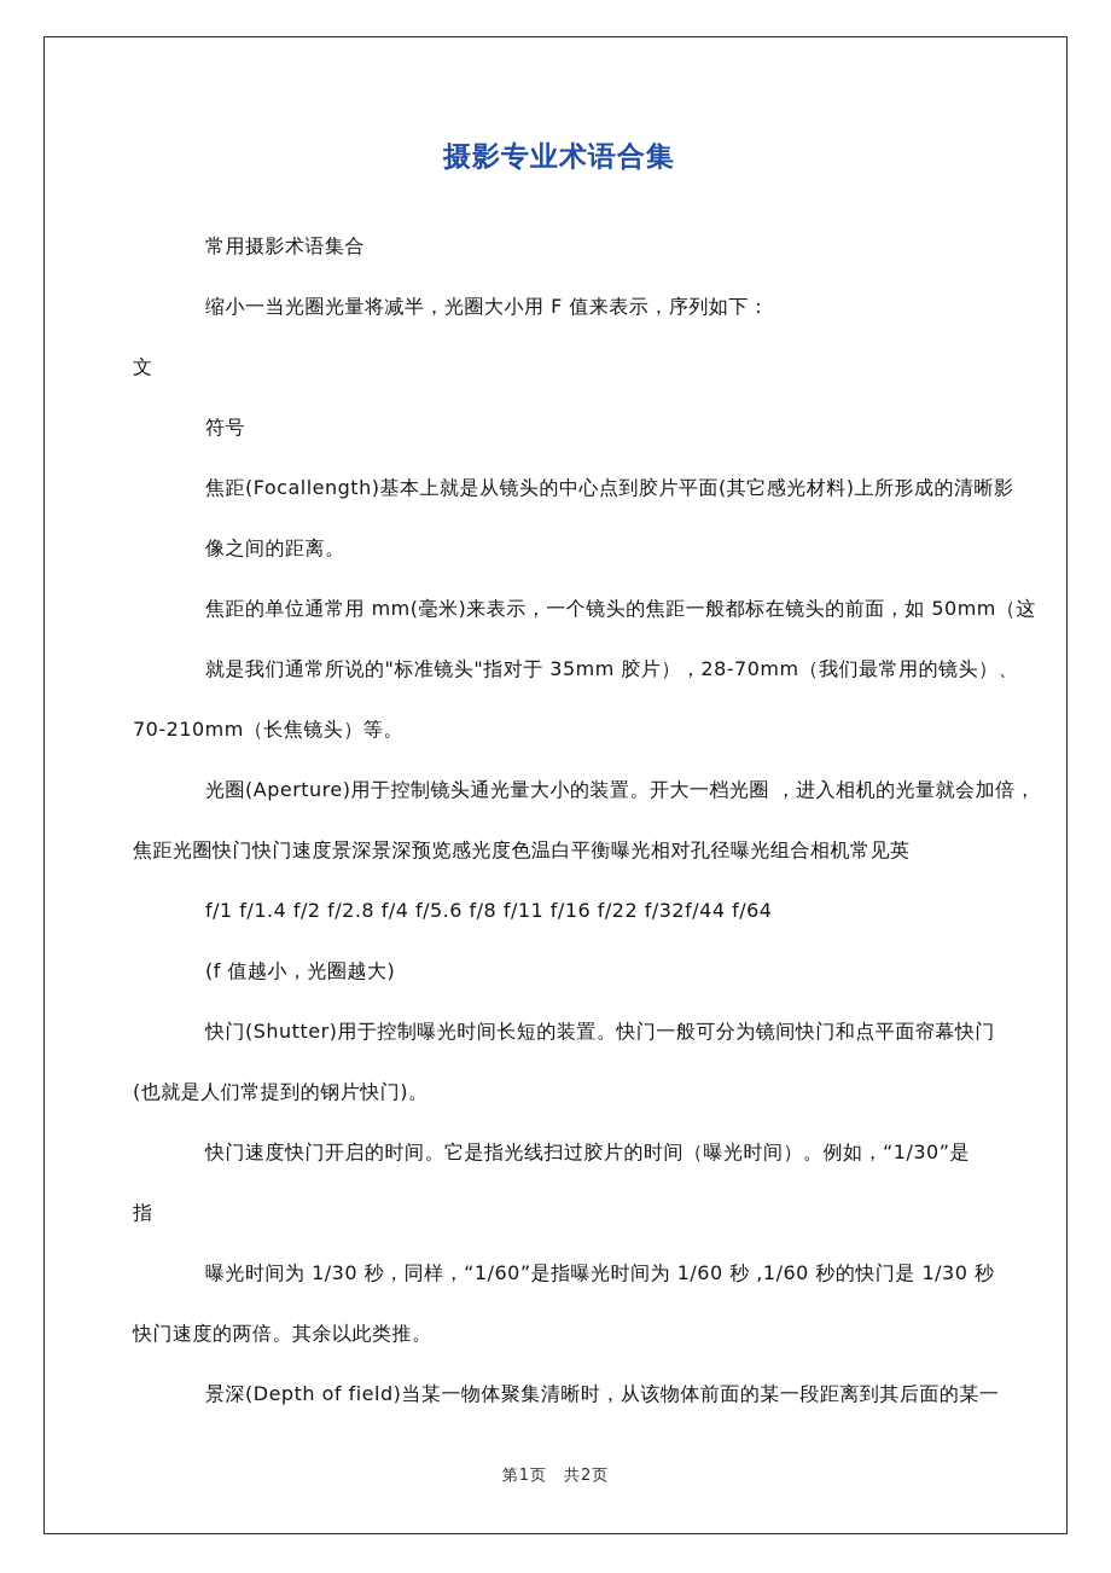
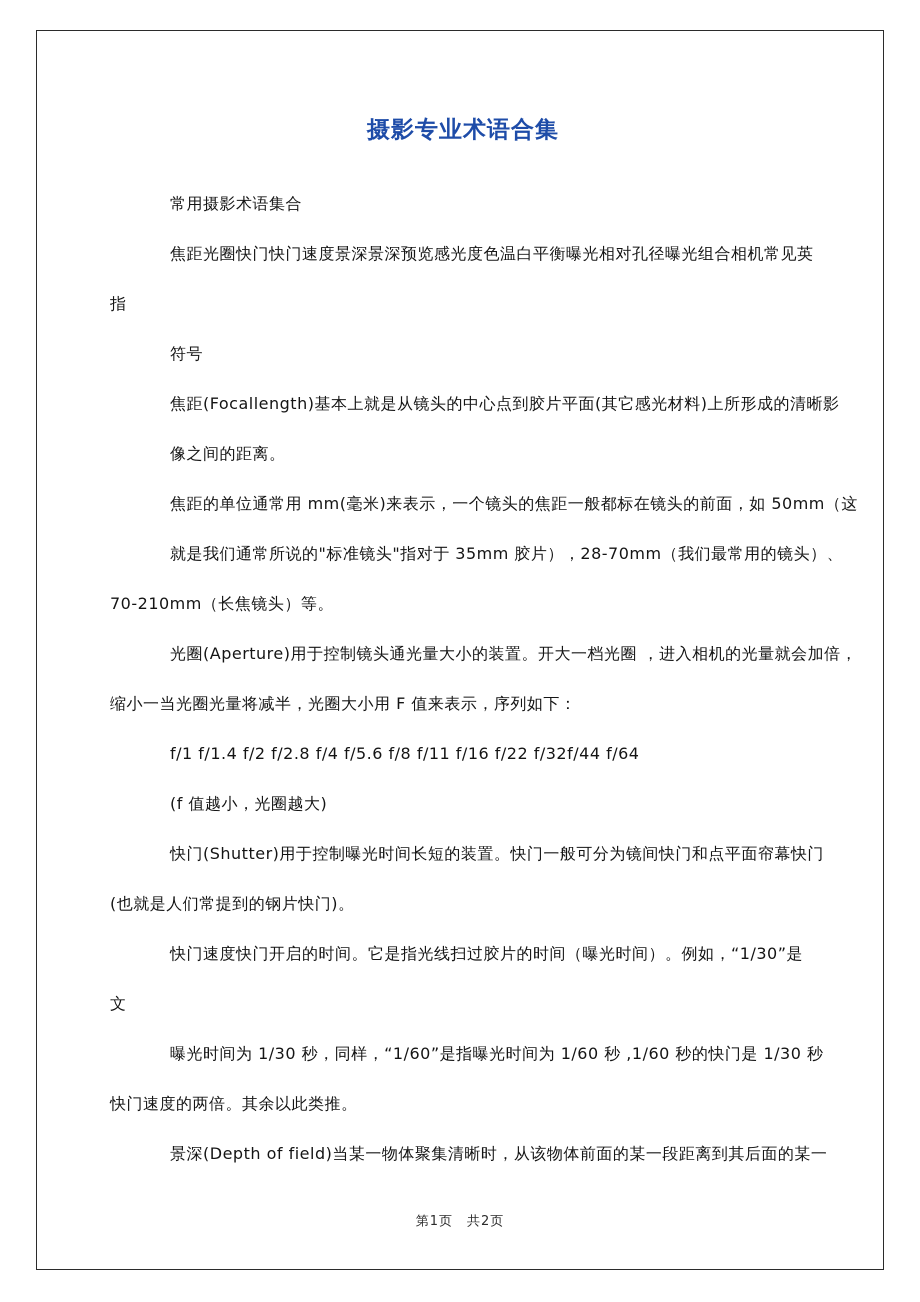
  摄影专业术语合集
  常用摄影术语集合
- 缩小一当光圈光量将减半，光圈大小用 F 值来表示，序列如下：
+ 焦距光圈快门快门速度景深景深预览感光度色温白平衡曝光相对孔径曝光组合相机常见英
- 文
+ 指
  符号
  焦距(Focallength)基本上就是从镜头的中心点到胶片平面(其它感光材料)上所形成的清晰影
  像之间的距离。
  焦距的单位通常用 mm(毫米)来表示，一个镜头的焦距一般都标在镜头的前面，如 50mm（这
  就是我们通常所说的"标准镜头"指对于 35mm 胶片），28-70mm（我们最常用的镜头）、
  70-210mm（长焦镜头）等。
  光圈(Aperture)用于控制镜头通光量大小的装置。开大一档光圈 ，进入相机的光量就会加倍，
- 焦距光圈快门快门速度景深景深预览感光度色温白平衡曝光相对孔径曝光组合相机常见英
+ 缩小一当光圈光量将减半，光圈大小用 F 值来表示，序列如下：
  f/1 f/1.4 f/2 f/2.8 f/4 f/5.6 f/8 f/11 f/16 f/22 f/32f/44 f/64
  (f 值越小，光圈越大)
  快门(Shutter)用于控制曝光时间长短的装置。快门一般可分为镜间快门和点平面帘幕快门
  (也就是人们常提到的钢片快门)。
  快门速度快门开启的时间。它是指光线扫过胶片的时间（曝光时间）。例如，“1/30”是
- 指
+ 文
  曝光时间为 1/30 秒，同样，“1/60”是指曝光时间为 1/60 秒 ,1/60 秒的快门是 1/30 秒
  快门速度的两倍。其余以此类推。
  景深(Depth of field)当某一物体聚集清晰时，从该物体前面的某一段距离到其后面的某一
  第1页 共2页
